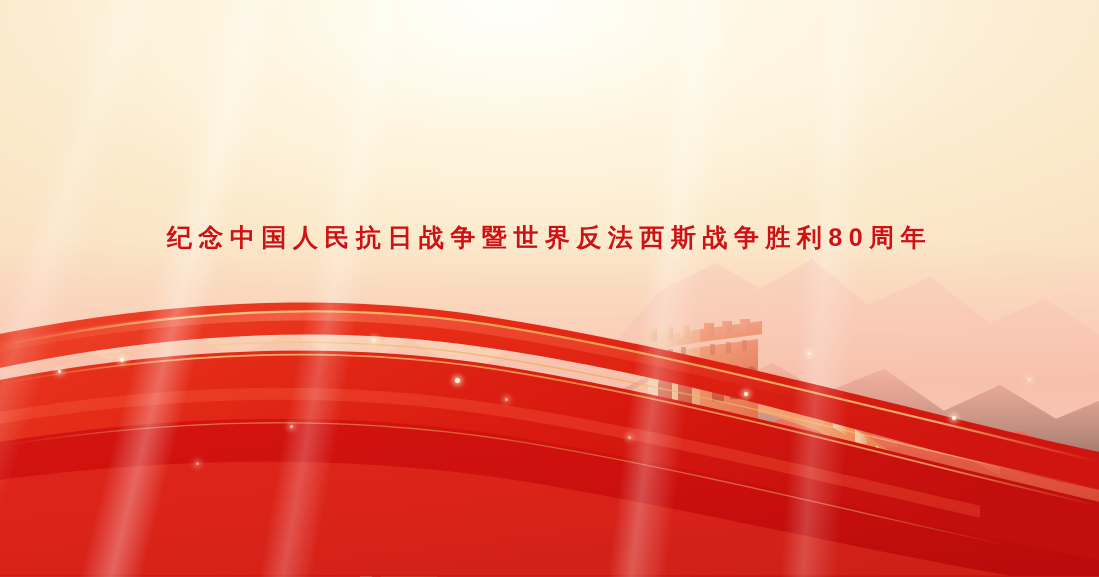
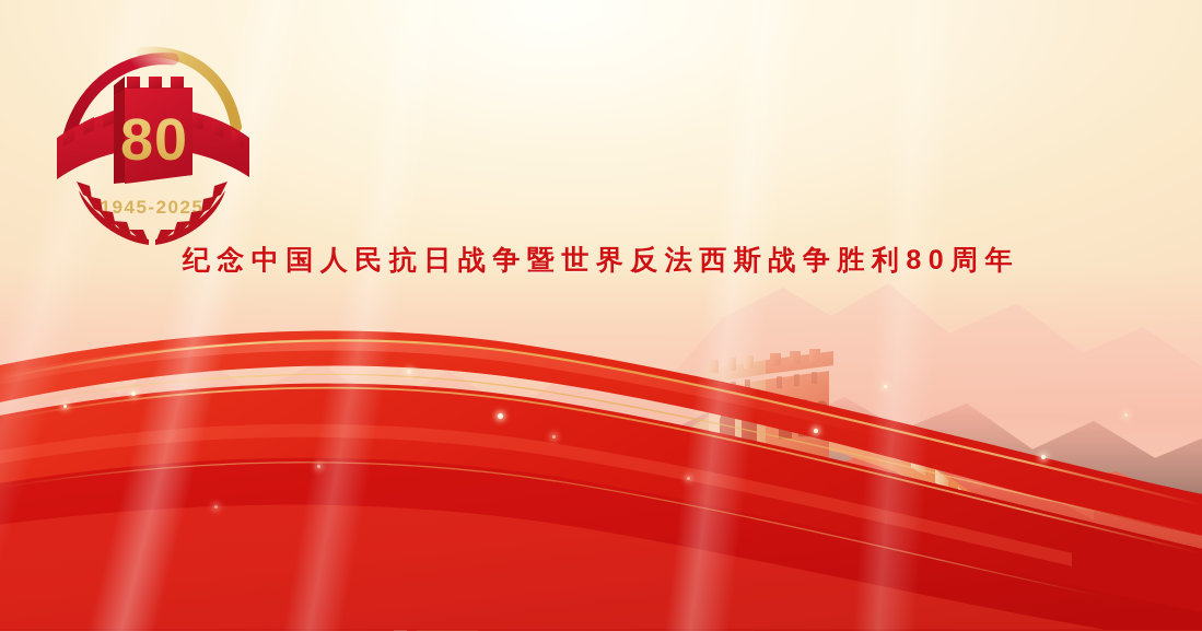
+ 80
+ 1945-2025
  纪念中国人民抗日战争暨世界反法西斯战争胜利80周年
